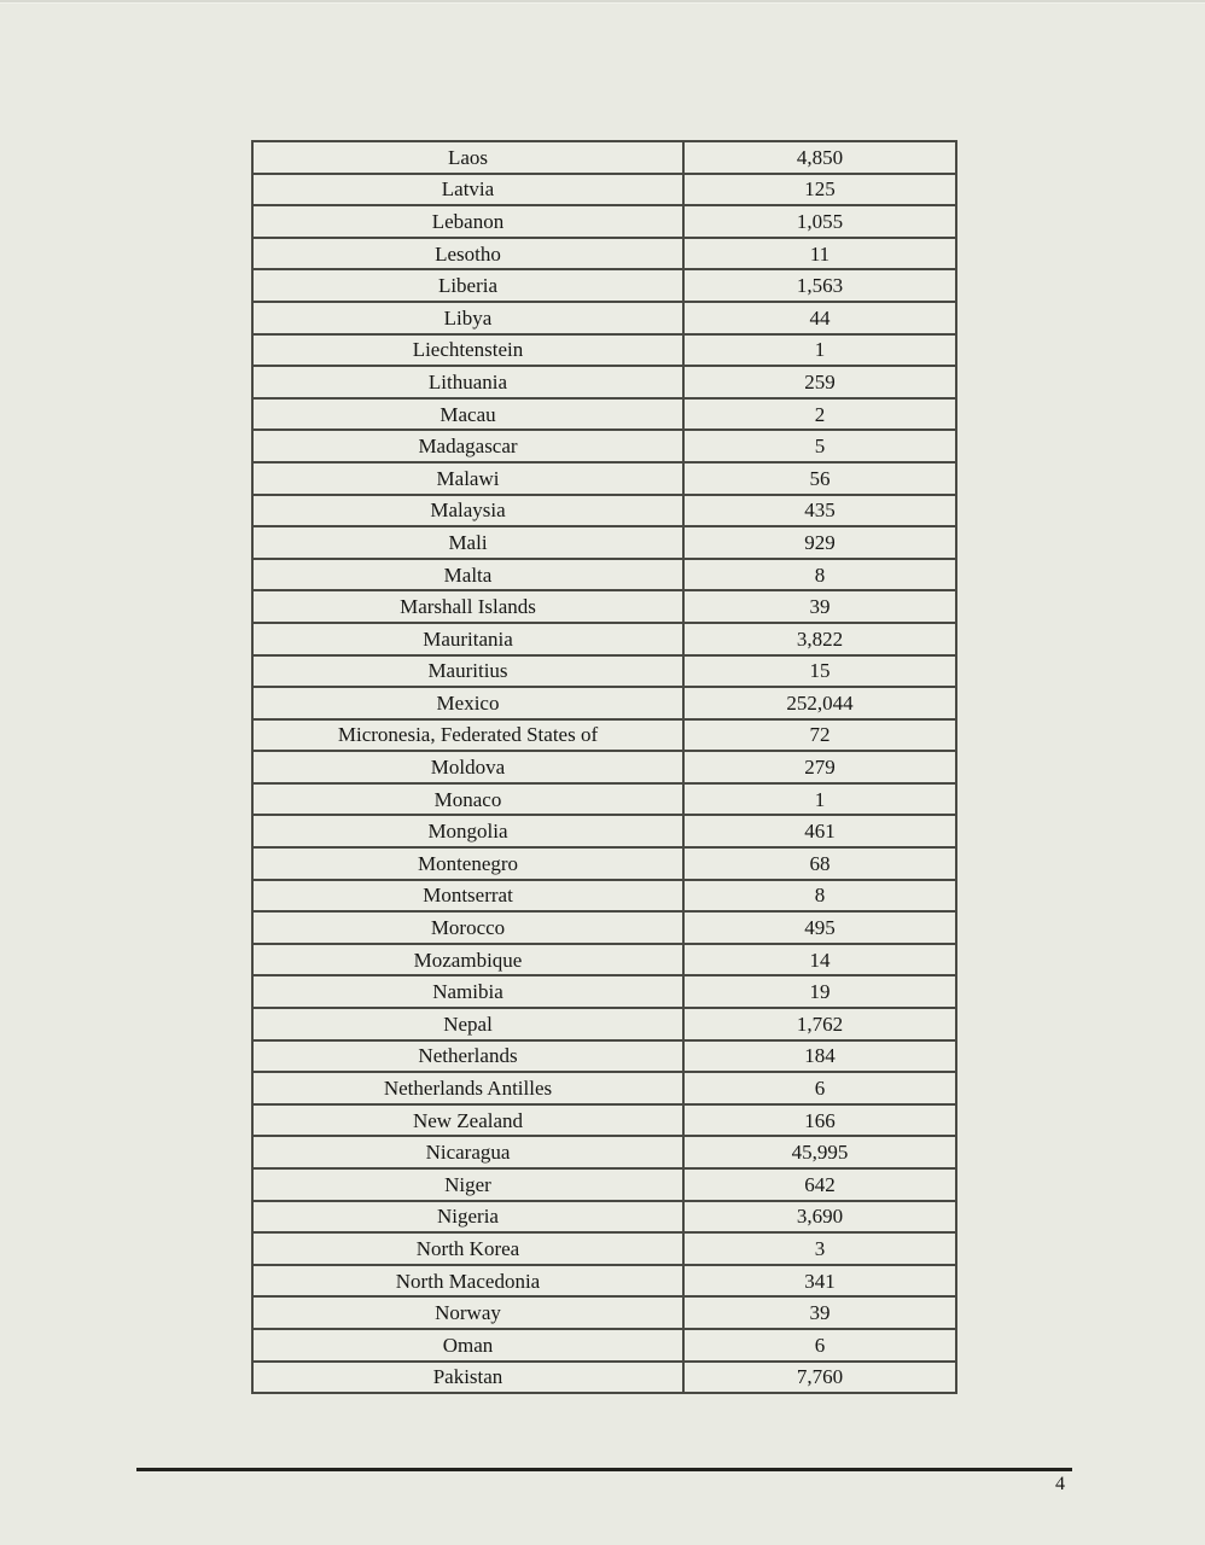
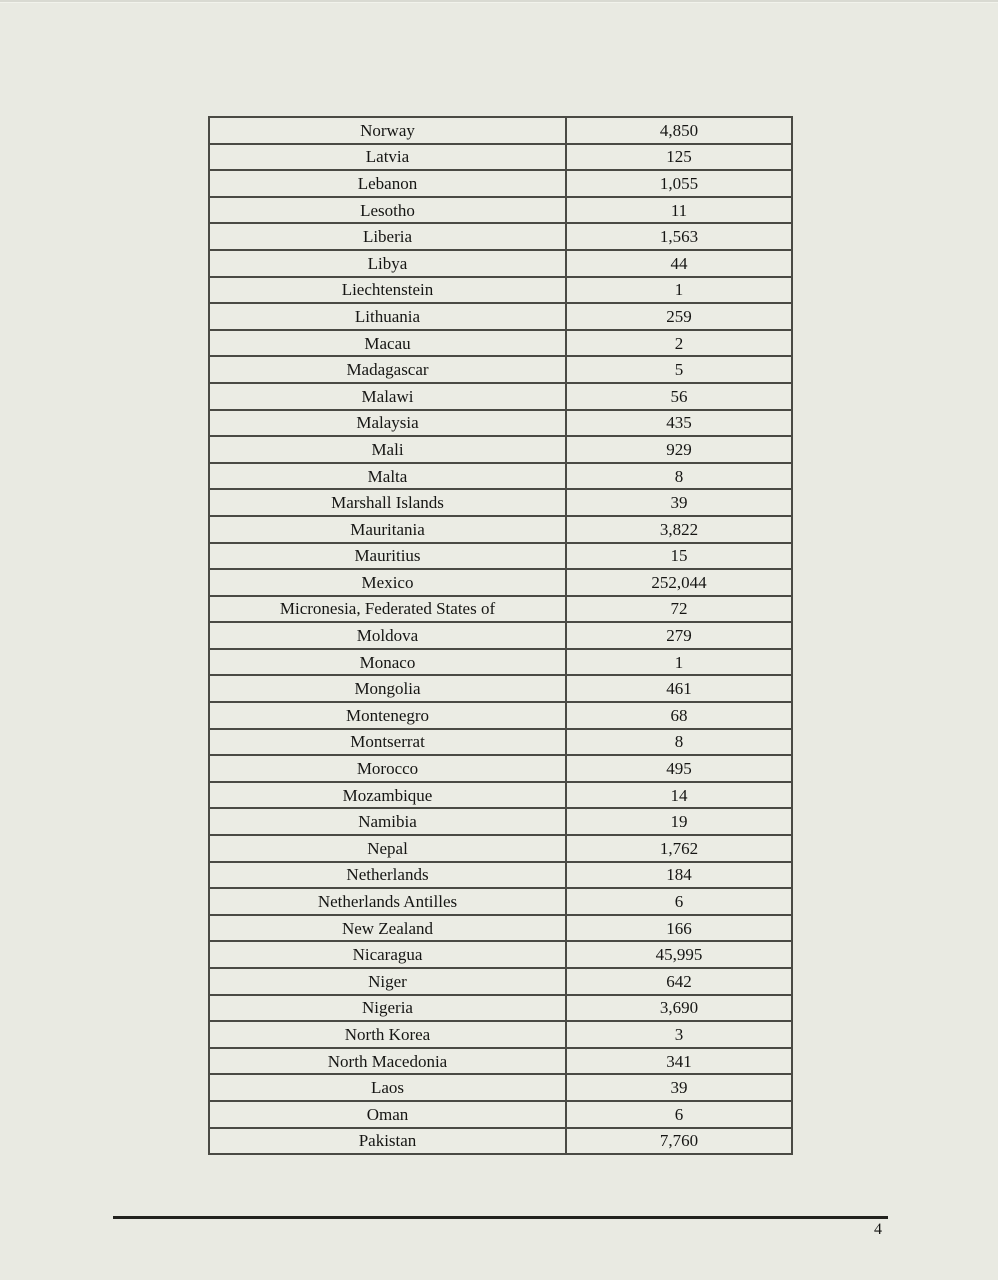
- Laos
+ Norway
  4,850
  Latvia
  125
  Lebanon
  1,055
  Lesotho
  11
  Liberia
  1,563
  Libya
  44
  Liechtenstein
  1
  Lithuania
  259
  Macau
  2
  Madagascar
  5
  Malawi
  56
  Malaysia
  435
  Mali
  929
  Malta
  8
  Marshall Islands
  39
  Mauritania
  3,822
  Mauritius
  15
  Mexico
  252,044
  Micronesia, Federated States of
  72
  Moldova
  279
  Monaco
  1
  Mongolia
  461
  Montenegro
  68
  Montserrat
  8
  Morocco
  495
  Mozambique
  14
  Namibia
  19
  Nepal
  1,762
  Netherlands
  184
  Netherlands Antilles
  6
  New Zealand
  166
  Nicaragua
  45,995
  Niger
  642
  Nigeria
  3,690
  North Korea
  3
  North Macedonia
  341
- Norway
+ Laos
  39
  Oman
  6
  Pakistan
  7,760
  4
